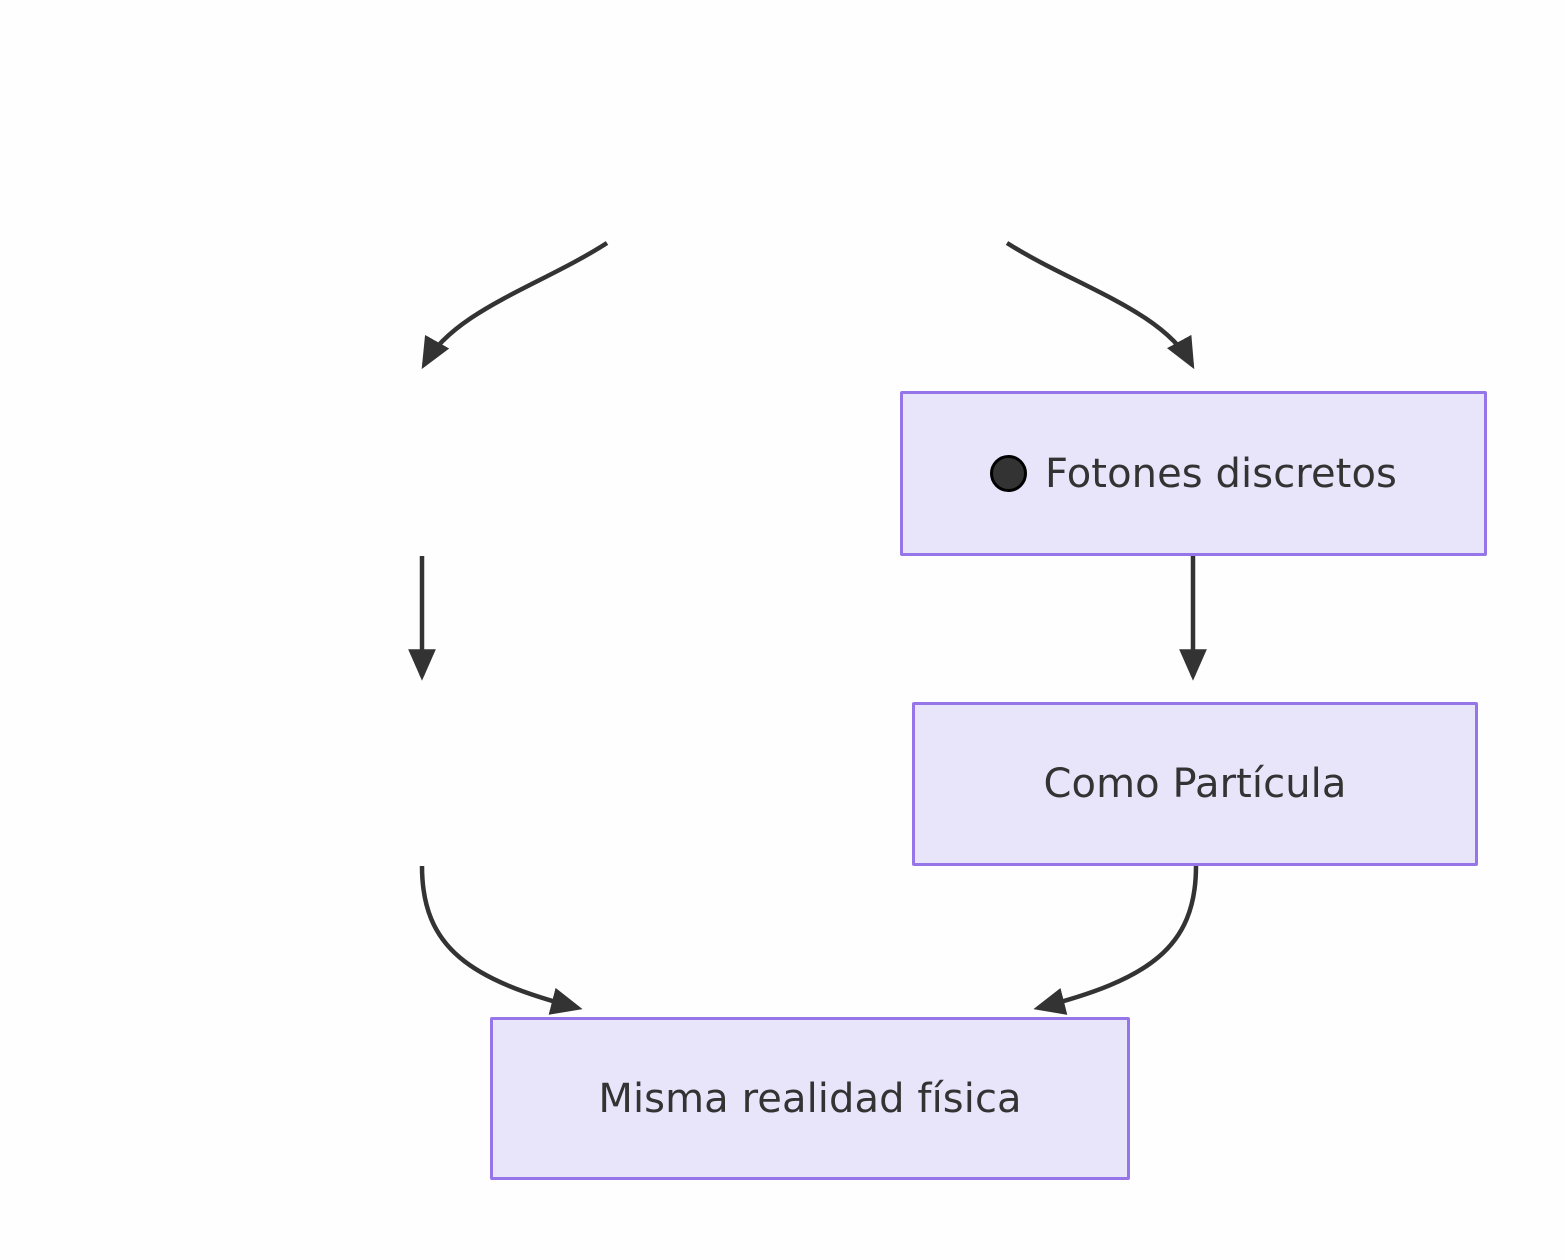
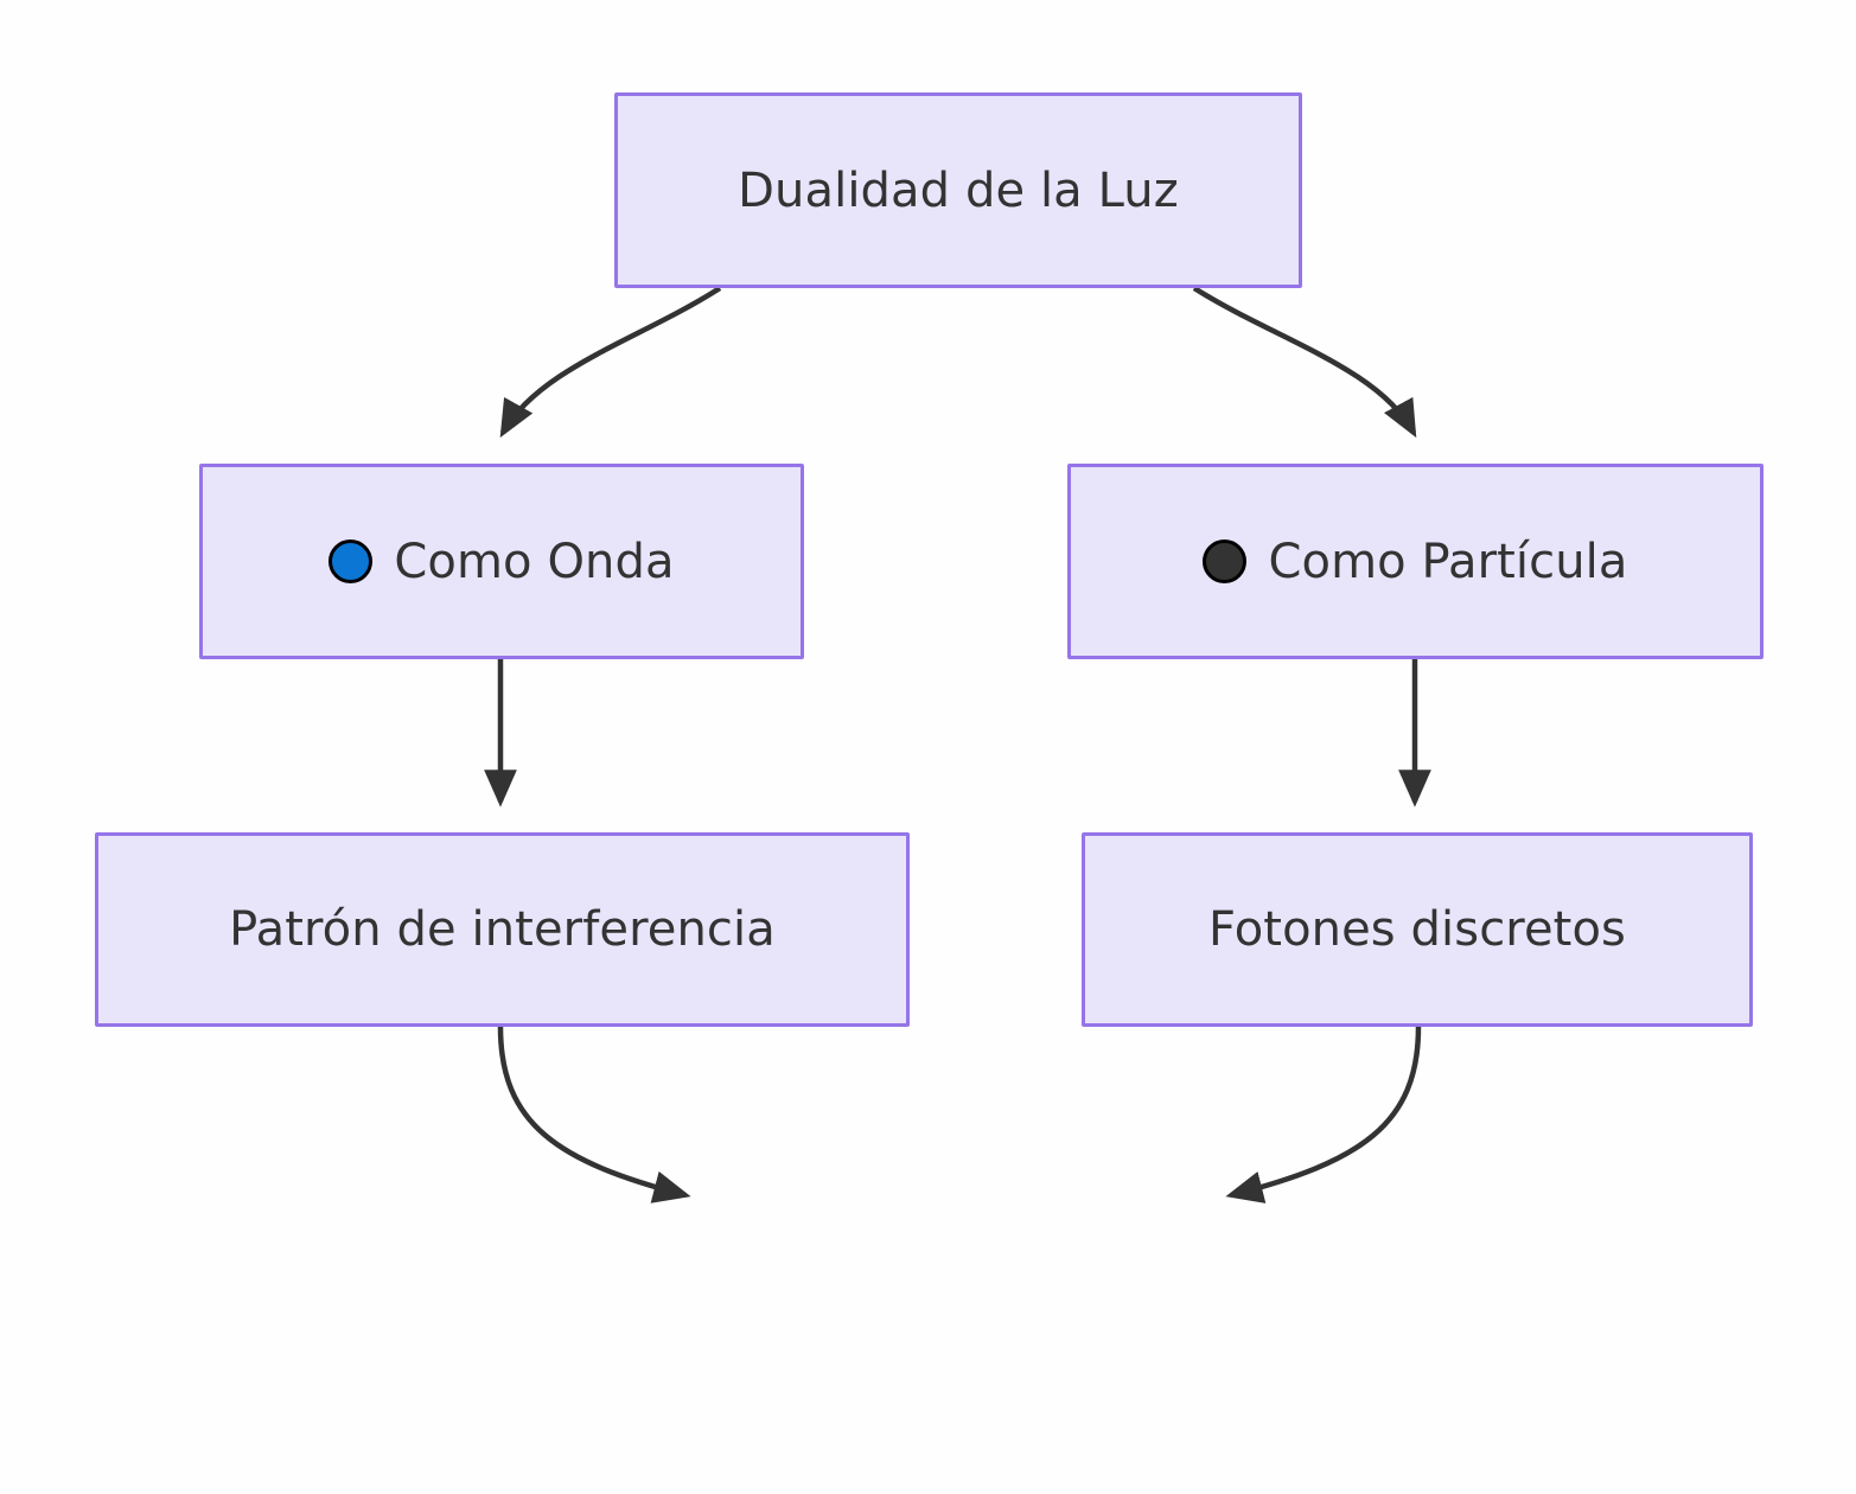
+ Dualidad de la Luz
+ Como Onda
- Fotones discretos
+ Como Partícula
+ Patrón de interferencia
- Como Partícula
+ Fotones discretos
- Misma realidad física
